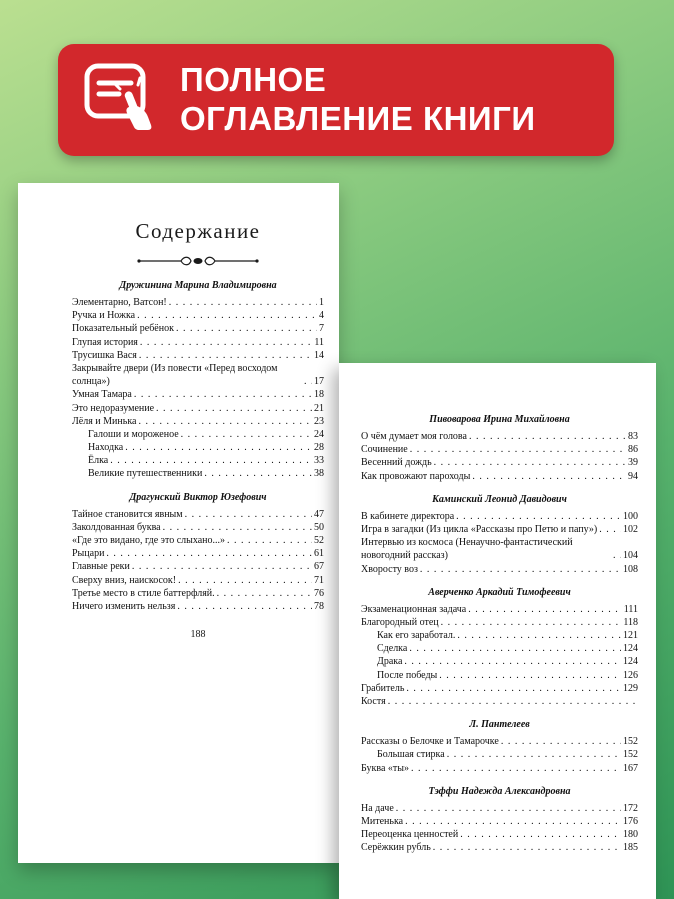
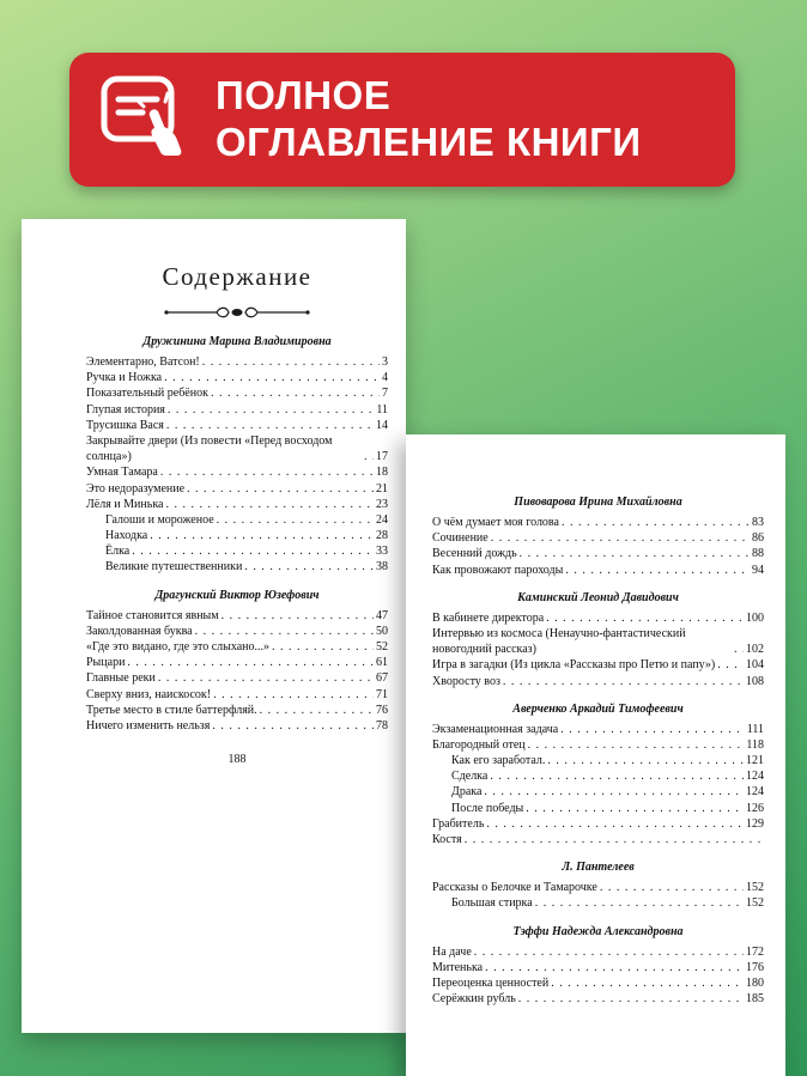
  ПОЛНОЕ
  ОГЛАВЛЕНИЕ КНИГИ
  Содержание
  Дружинина Марина Владимировна
  Элементарно, Ватсон!
- 1
+ 3
  Ручка и Ножка
  4
  Показательный ребёнок
  7
  Глупая история
  11
  Трусишка Вася
  14
  Закрывайте двери (Из повести «Перед восходом солнца»)
  17
  Умная Тамара
  18
  Это недоразумение
  21
  Лёля и Минька
  23
  Галоши и мороженое
  24
  Находка
  28
  Ёлка
  33
  Великие путешественники
  38
  Драгунский Виктор Юзефович
  Тайное становится явным
  47
  Заколдованная буква
  50
  «Где это видано, где это слыхано...»
  52
  Рыцари
  61
  Главные реки
  67
  Сверху вниз, наискосок!
  71
  Третье место в стиле баттерфляй.
  76
  Ничего изменить нельзя
  78
  188
  Пивоварова Ирина Михайловна
  О чём думает моя голова
  83
  Сочинение
  86
  Весенний дождь
- 39
+ 88
  Как провожают пароходы
  94
  Каминский Леонид Давидович
  В кабинете директора
  100
- Игра в загадки (Из цикла «Рассказы про Петю и папу»)
+ Интервью из космоса (Ненаучно-фантастический новогодний рассказ)
  102
- Интервью из космоса (Ненаучно-фантастический новогодний рассказ)
+ Игра в загадки (Из цикла «Рассказы про Петю и папу»)
  104
  Хворосту воз
  108
  Аверченко Аркадий Тимофеевич
  Экзаменационная задача
  111
  Благородный отец
  118
  Как его заработал.
  121
  Сделка
  124
  Драка
  124
  После победы
  126
  Грабитель
  129
  Костя
  Л. Пантелеев
  Рассказы о Белочке и Тамарочке
  152
  Большая стирка
  152
- Буква «ты»
- 167
  Тэффи Надежда Александровна
  На даче
  172
  Митенька
  176
  Переоценка ценностей
  180
  Серёжкин рубль
  185
